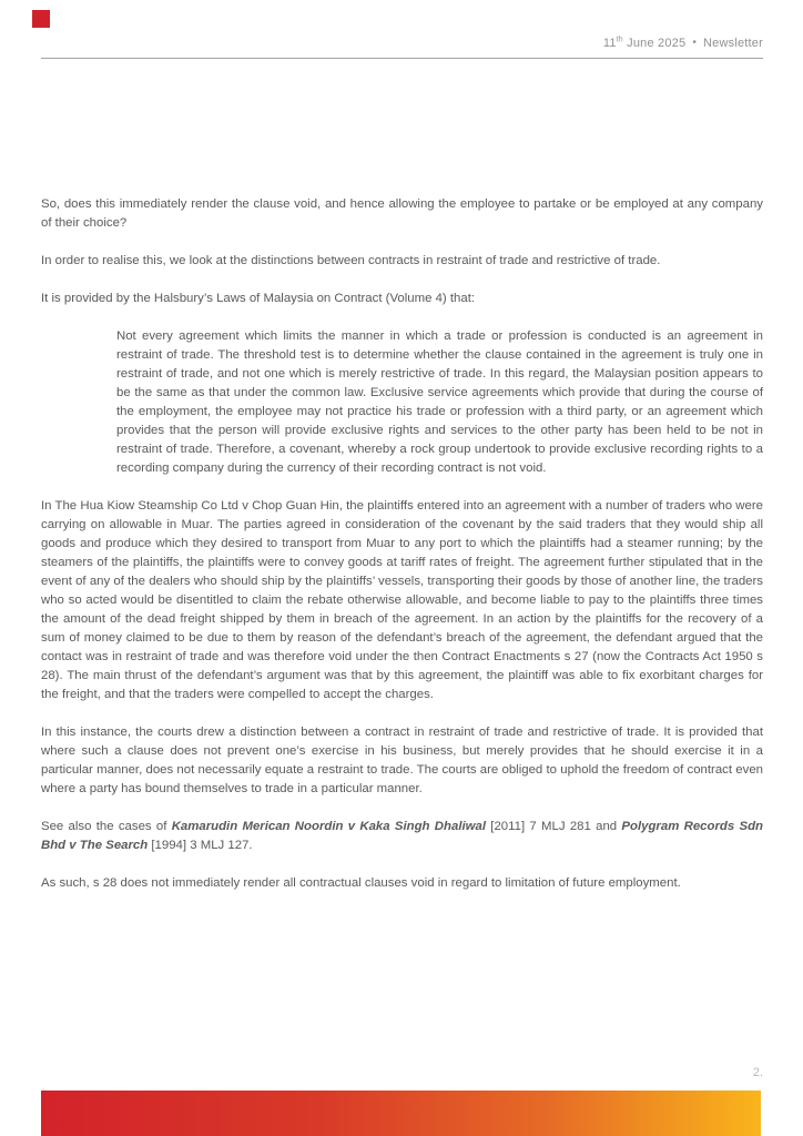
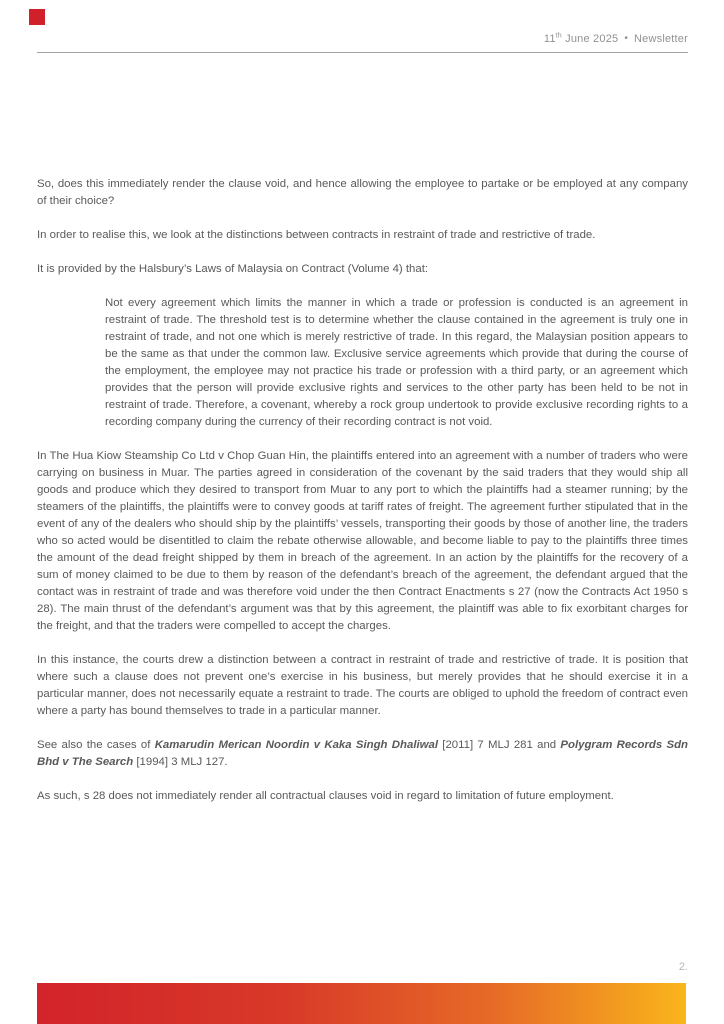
  11 June 2025 • Newsletter
  So, does this immediately render the clause void, and hence allowing the employee to partake or be employed at any company of their choice?
  In order to realise this, we look at the distinctions between contracts in restraint of trade and restrictive of trade.
  It is provided by the Halsbury’s Laws of Malaysia on Contract (Volume 4) that:
  Not every agreement which limits the manner in which a trade or profession is conducted is an agreement in restraint of trade. The threshold test is to determine whether the clause contained in the agreement is truly one in restraint of trade, and not one which is merely restrictive of trade. In this regard, the Malaysian position appears to be the same as that under the common law. Exclusive service agreements which provide that during the course of the employment, the employee may not practice his trade or profession with a third party, or an agreement which provides that the person will provide exclusive rights and services to the other party has been held to be not in restraint of trade. Therefore, a covenant, whereby a rock group undertook to provide exclusive recording rights to a recording company during the currency of their recording contract is not void.
- In The Hua Kiow Steamship Co Ltd v Chop Guan Hin, the plaintiffs entered into an agreement with a number of traders who were carrying on allowable in Muar. The parties agreed in consideration of the covenant by the said traders that they would ship all goods and produce which they desired to transport from Muar to any port to which the plaintiffs had a steamer running; by the steamers of the plaintiffs, the plaintiffs were to convey goods at tariff rates of freight. The agreement further stipulated that in the event of any of the dealers who should ship by the plaintiffs’ vessels, transporting their goods by those of another line, the traders who so acted would be disentitled to claim the rebate otherwise allowable, and become liable to pay to the plaintiffs three times the amount of the dead freight shipped by them in breach of the agreement. In an action by the plaintiffs for the recovery of a sum of money claimed to be due to them by reason of the defendant’s breach of the agreement, the defendant argued that the contact was in restraint of trade and was therefore void under the then Contract Enactments s 27 (now the Contracts Act 1950 s 28). The main thrust of the defendant’s argument was that by this agreement, the plaintiff was able to fix exorbitant charges for the freight, and that the traders were compelled to accept the charges.
+ In The Hua Kiow Steamship Co Ltd v Chop Guan Hin, the plaintiffs entered into an agreement with a number of traders who were carrying on business in Muar. The parties agreed in consideration of the covenant by the said traders that they would ship all goods and produce which they desired to transport from Muar to any port to which the plaintiffs had a steamer running; by the steamers of the plaintiffs, the plaintiffs were to convey goods at tariff rates of freight. The agreement further stipulated that in the event of any of the dealers who should ship by the plaintiffs’ vessels, transporting their goods by those of another line, the traders who so acted would be disentitled to claim the rebate otherwise allowable, and become liable to pay to the plaintiffs three times the amount of the dead freight shipped by them in breach of the agreement. In an action by the plaintiffs for the recovery of a sum of money claimed to be due to them by reason of the defendant’s breach of the agreement, the defendant argued that the contact was in restraint of trade and was therefore void under the then Contract Enactments s 27 (now the Contracts Act 1950 s 28). The main thrust of the defendant’s argument was that by this agreement, the plaintiff was able to fix exorbitant charges for the freight, and that the traders were compelled to accept the charges.
- In this instance, the courts drew a distinction between a contract in restraint of trade and restrictive of trade. It is provided that where such a clause does not prevent one’s exercise in his business, but merely provides that he should exercise it in a particular manner, does not necessarily equate a restraint to trade. The courts are obliged to uphold the freedom of contract even where a party has bound themselves to trade in a particular manner.
+ In this instance, the courts drew a distinction between a contract in restraint of trade and restrictive of trade. It is position that where such a clause does not prevent one’s exercise in his business, but merely provides that he should exercise it in a particular manner, does not necessarily equate a restraint to trade. The courts are obliged to uphold the freedom of contract even where a party has bound themselves to trade in a particular manner.
  See also the cases of Kamarudin Merican Noordin v Kaka Singh Dhaliwal [2011] 7 MLJ 281 and Polygram Records Sdn Bhd v The Search [1994] 3 MLJ 127.
  As such, s 28 does not immediately render all contractual clauses void in regard to limitation of future employment.
  2.
